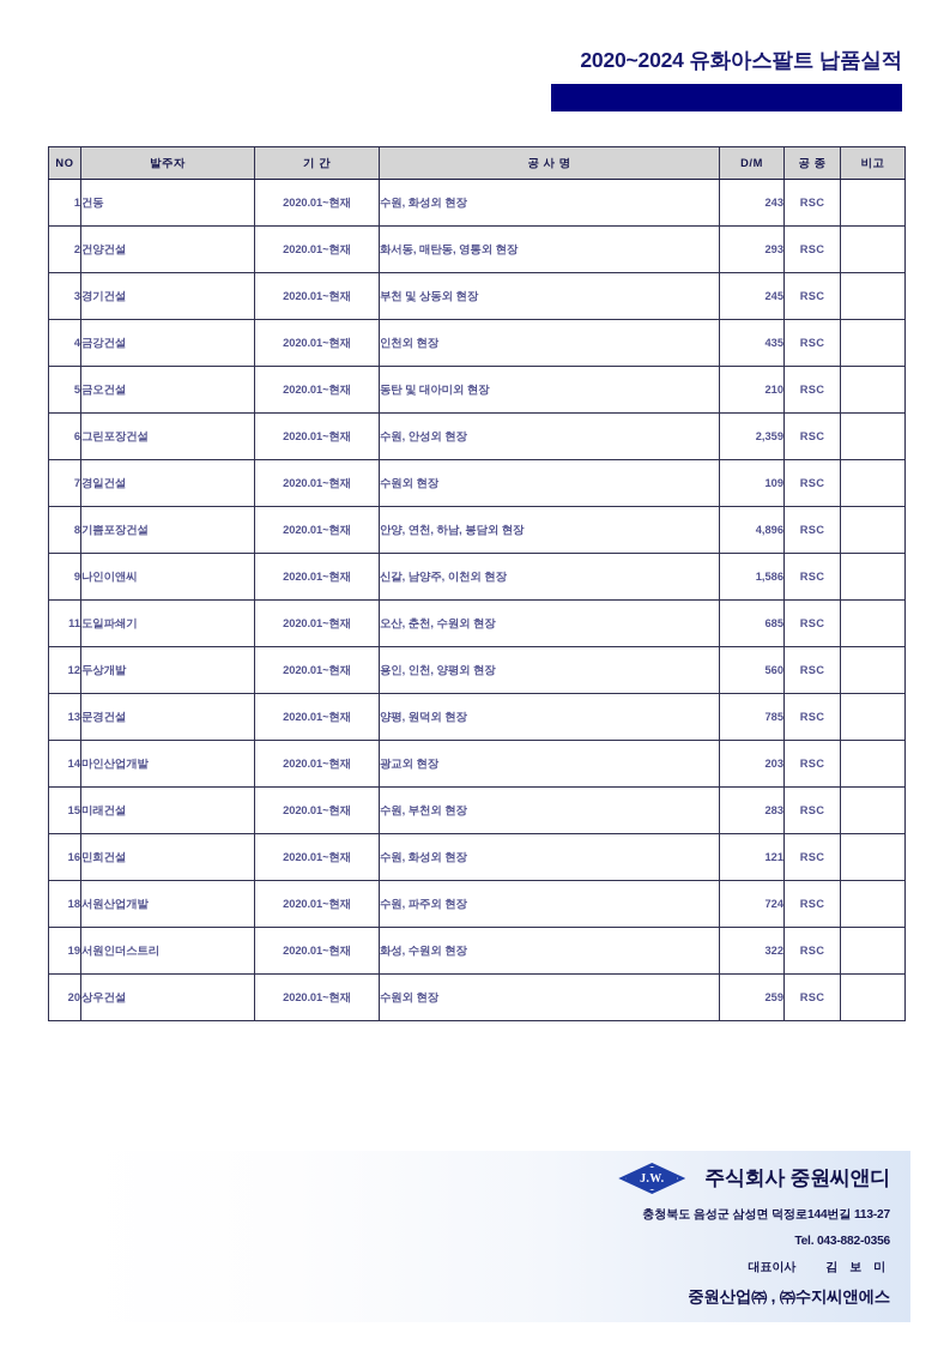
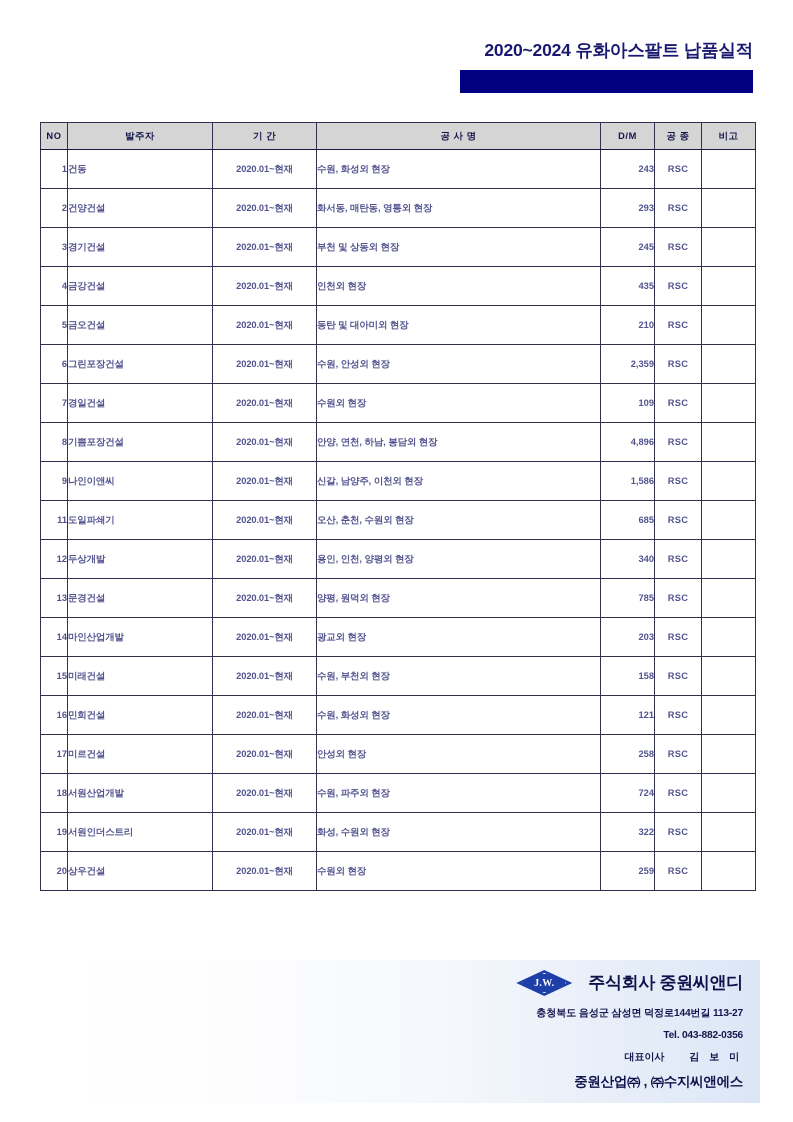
  2020~2024 유화아스팔트 납품실적
  NO	발주자	기 간	공 사 명	D/M	공 종	비고
  1	건동	2020.01~현재	수원, 화성외 현장	243	RSC
  2	건양건설	2020.01~현재	화서동, 매탄동, 영통외 현장	293	RSC
  3	경기건설	2020.01~현재	부천 및 상동외 현장	245	RSC
  4	금강건설	2020.01~현재	인천외 현장	435	RSC
  5	금오건설	2020.01~현재	동탄 및 대아미외 현장	210	RSC
  6	그린포장건설	2020.01~현재	수원, 안성외 현장	2,359	RSC
  7	경일건설	2020.01~현재	수원외 현장	109	RSC
  8	기쁨포장건설	2020.01~현재	안양, 연천, 하남, 봉담외 현장	4,896	RSC
  9	나인이앤씨	2020.01~현재	신갈, 남양주, 이천외 현장	1,586	RSC
  11	도일파쇄기	2020.01~현재	오산, 춘천, 수원외 현장	685	RSC
- 12	두상개발	2020.01~현재	용인, 인천, 양평외 현장	560	RSC
+ 12	두상개발	2020.01~현재	용인, 인천, 양평외 현장	340	RSC
  13	문경건설	2020.01~현재	양평, 원덕외 현장	785	RSC
  14	마인산업개발	2020.01~현재	광교외 현장	203	RSC
- 15	미래건설	2020.01~현재	수원, 부천외 현장	283	RSC
+ 15	미래건설	2020.01~현재	수원, 부천외 현장	158	RSC
  16	민희건설	2020.01~현재	수원, 화성외 현장	121	RSC
+ 17	미르건설	2020.01~현재	안성외 현장	258	RSC
  18	서원산업개발	2020.01~현재	수원, 파주외 현장	724	RSC
  19	서원인더스트리	2020.01~현재	화성, 수원외 현장	322	RSC
  20	상우건설	2020.01~현재	수원외 현장	259	RSC
  J.W.
  주식회사 중원씨앤디
  충청북도 음성군 삼성면 덕정로144번길 113-27
  Tel. 043-882-0356
  대표이사 김 보 미
  중원산업㈜ , ㈜수지씨앤에스
